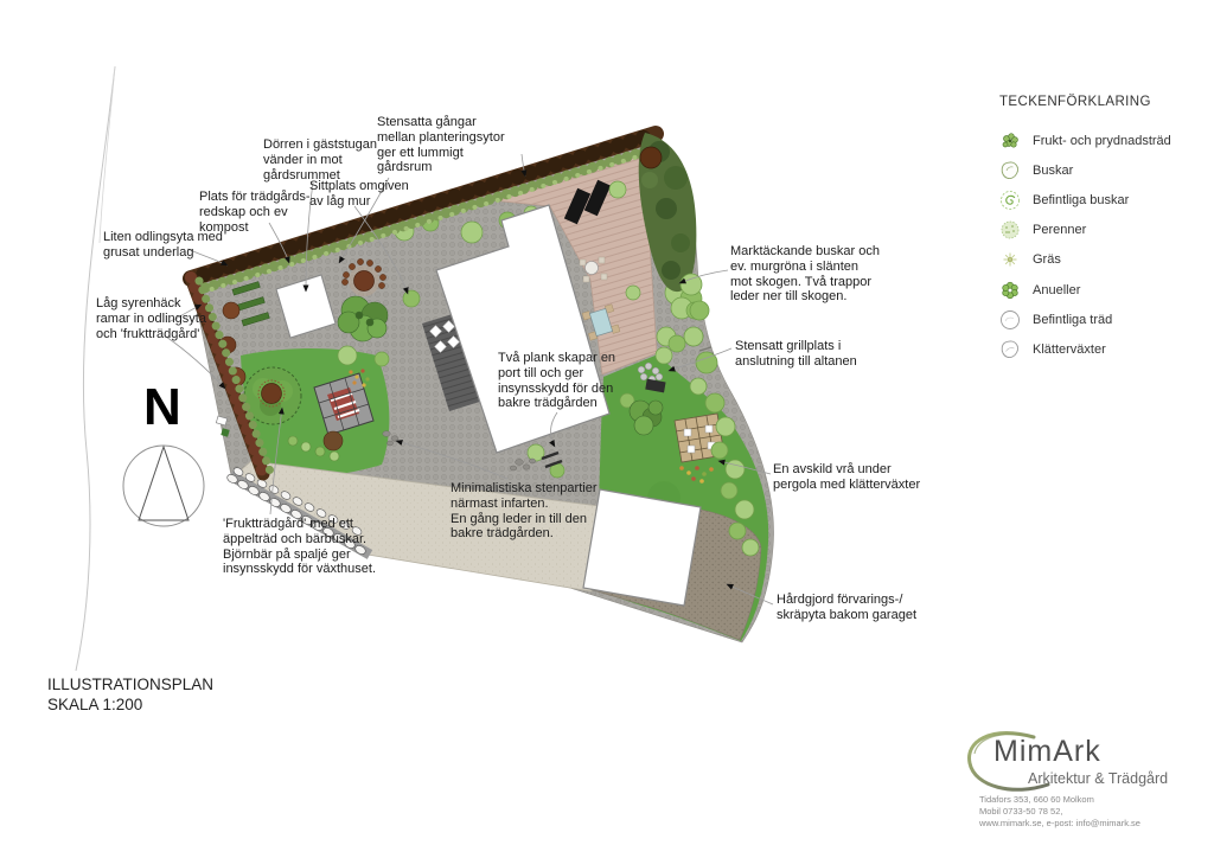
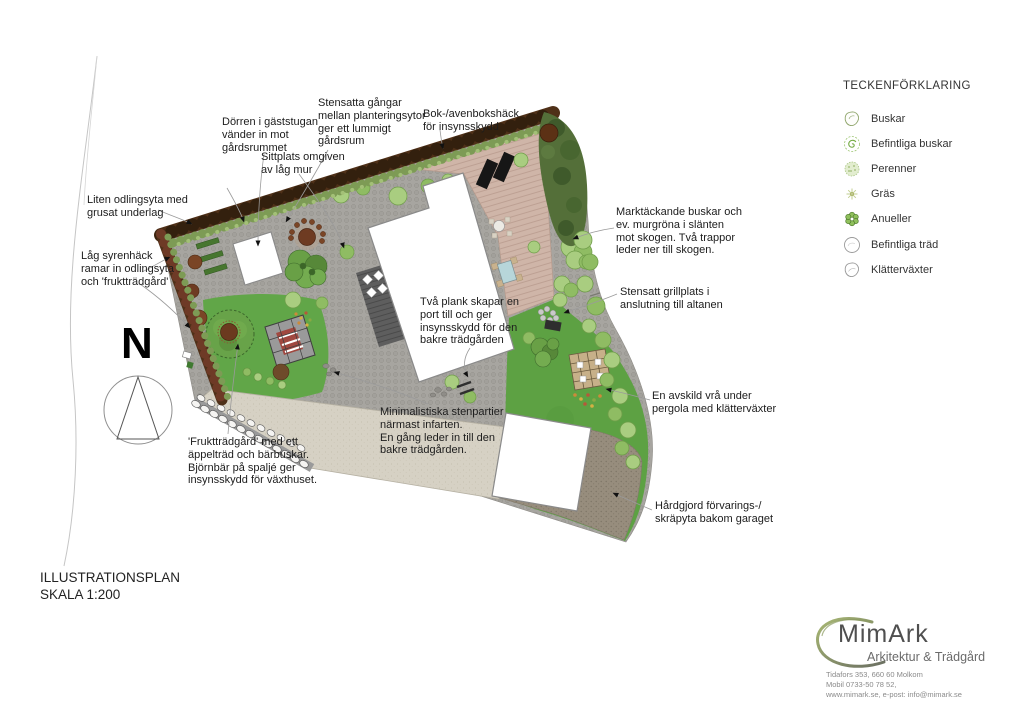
  Dörren i gäststugan
  vänder in mot
  gårdsrummet
  Stensatta gångar
  mellan planteringsytor
  ger ett lummigt
  gårdsrum
+ Bok-/avenbokshäck
+ för insynsskydd
  Sittplats omgiven
  av låg mur
- Plats för trädgårds-
- redskap och ev
- kompost
  Liten odlingsyta med
  grusat underlag
  Låg syrenhäck
  ramar in odlingsyta
  och 'fruktträdgård'
  Marktäckande buskar och
  ev. murgröna i slänten
  mot skogen. Två trappor
  leder ner till skogen.
  Stensatt grillplats i
  anslutning till altanen
  Två plank skapar en
  port till och ger
  insynsskydd för den
  bakre trädgården
  En avskild vrå under
  pergola med klätterväxter
  Minimalistiska stenpartier
  närmast infarten.
  En gång leder in till den
  bakre trädgården.
  'Fruktträdgård' med ett
  äppelträd och bärbuskar.
  Björnbär på spaljé ger
  insynsskydd för växthuset.
  Hårdgjord förvarings-/
  skräpyta bakom garaget
  N
  TECKENFÖRKLARING
- Frukt- och prydnadsträd
  Buskar
  Befintliga buskar
  Perenner
  Gräs
  Anueller
  Befintliga träd
  Klätterväxter
  ILLUSTRATIONSPLAN
  SKALA 1:200
  MimArk
  Arkitektur & Trädgård
  Tidafors 353, 660 60 Molkom
  Mobil 0733-50 78 52,
  www.mimark.se, e-post: info@mimark.se
